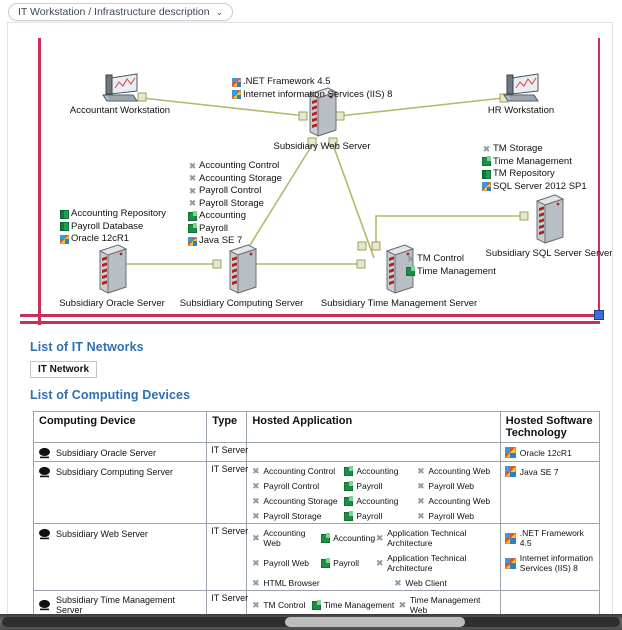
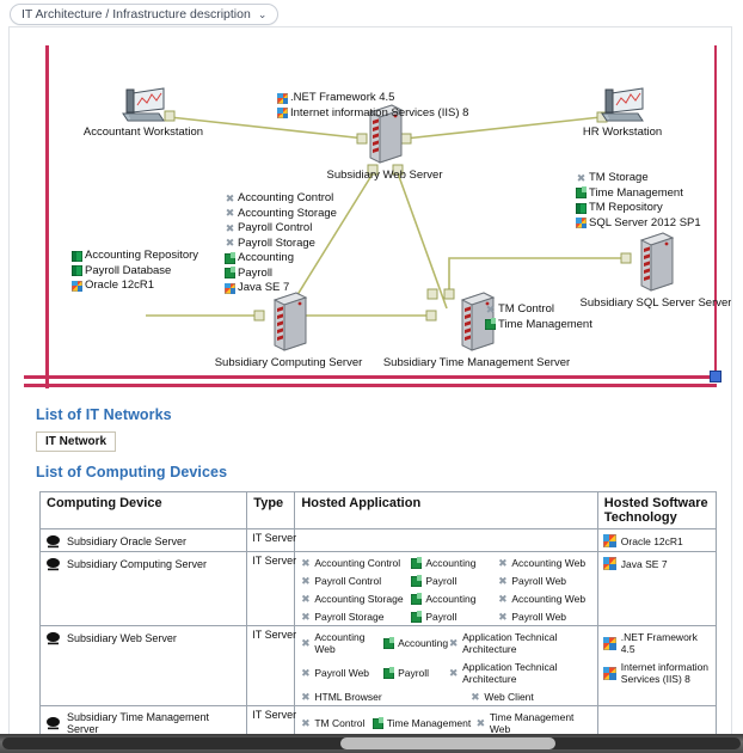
- IT Workstation / Infrastructure description
+ IT Architecture / Infrastructure description
  ⌄
  Accountant Workstation
  Subsidiary Web Server
  HR Workstation
  Subsidiary SQL Server Server
- Subsidiary Oracle Server
  Subsidiary Computing Server
  Subsidiary Time Management Server
  .NET Framework 4.5
  Internet information Services (IIS) 8
  ✖
  TM Storage
  Time Management
  TM Repository
  SQL Server 2012 SP1
  ✖
  Accounting Control
  ✖
  Accounting Storage
  ✖
  Payroll Control
  ✖
  Payroll Storage
  Accounting
  Payroll
  Java SE 7
  Accounting Repository
  Payroll Database
  Oracle 12cR1
  ✖
  TM Control
  Time Management
  List of IT Networks
  IT Network
  List of Computing Devices
  Computing Device	Type	Hosted Application	Hosted Software Technology
  Subsidiary Oracle Server	IT Server		Oracle 12cR1
  Subsidiary Computing Server	IT Server	✖ Accounting Control Accounting ✖ Accounting Web ✖ Payroll Control Payroll ✖ Payroll Web ✖ Accounting Storage Accounting ✖ Accounting Web ✖ Payroll Storage Payroll ✖ Payroll Web	Java SE 7
  Subsidiary Web Server	IT Server	✖ Accounting Web Accounting ✖ Application Technical Architecture ✖ Payroll Web Payroll ✖ Application Technical Architecture ✖ HTML Browser ✖ Web Client	.NET Framework 4.5 Internet information Services (IIS) 8
  Subsidiary Time Management Server	IT Server	✖ TM Control Time Management ✖ Time Management Web
